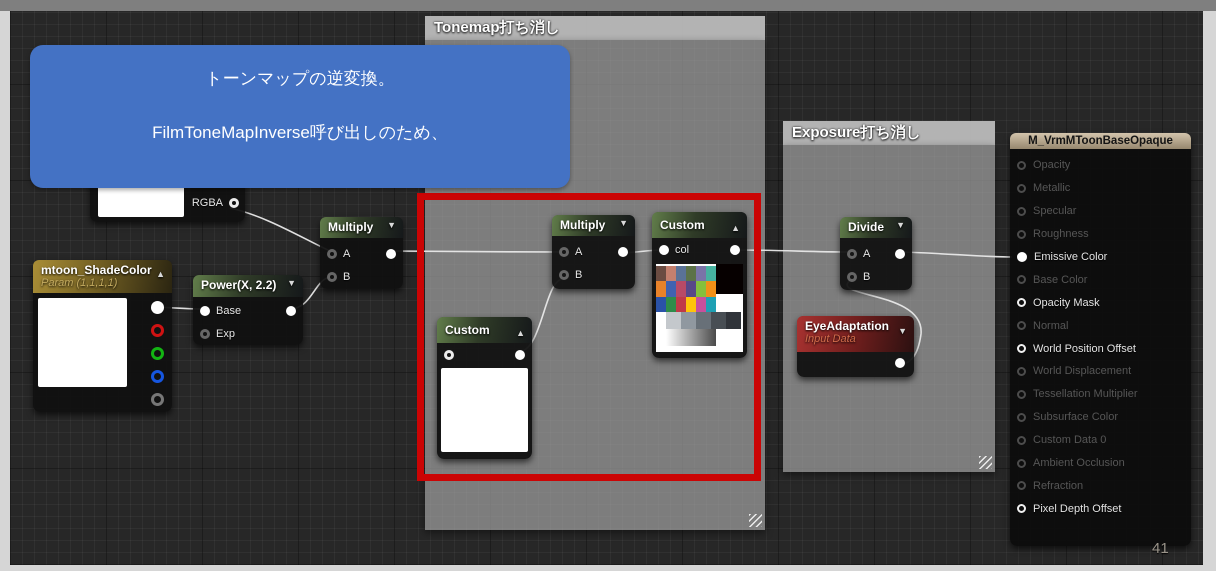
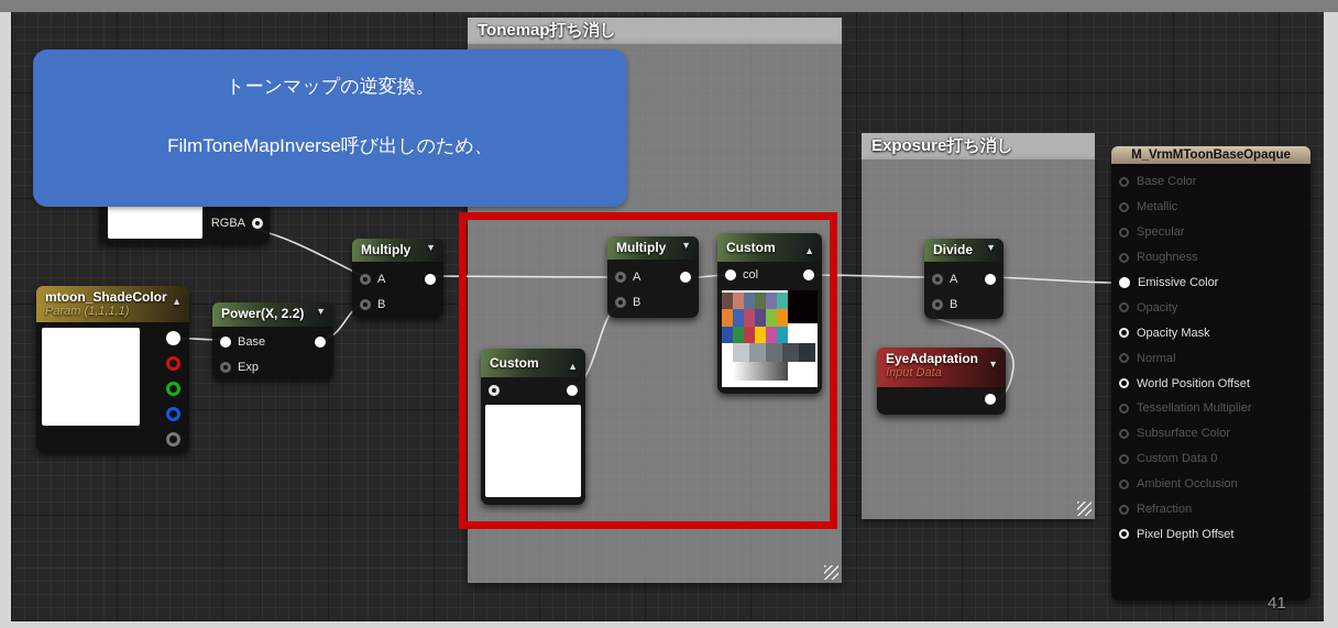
  Tonemap打ち消し
  Exposure打ち消し
  RGBA
  mtoon_ShadeColor
  Param (1,1,1,1)
  ▲
  Power(X, 2.2)
  ▼
  Base
  Exp
  Multiply
  ▼
  A
  B
  Custom
  ▲
  Multiply
  ▼
  A
  B
  Custom
  ▲
  col
  Divide
  ▼
  A
  B
  EyeAdaptation
  Input Data
  ▼
  M_VrmMToonBaseOpaque
- Opacity
+ Base Color
  Metallic
  Specular
  Roughness
  Emissive Color
- Base Color
+ Opacity
  Opacity Mask
  Normal
  World Position Offset
- World Displacement
  Tessellation Multiplier
  Subsurface Color
  Custom Data 0
  Ambient Occlusion
  Refraction
  Pixel Depth Offset
  トーンマップの逆変換。
  FilmToneMapInverse呼び出しのため、
  41
